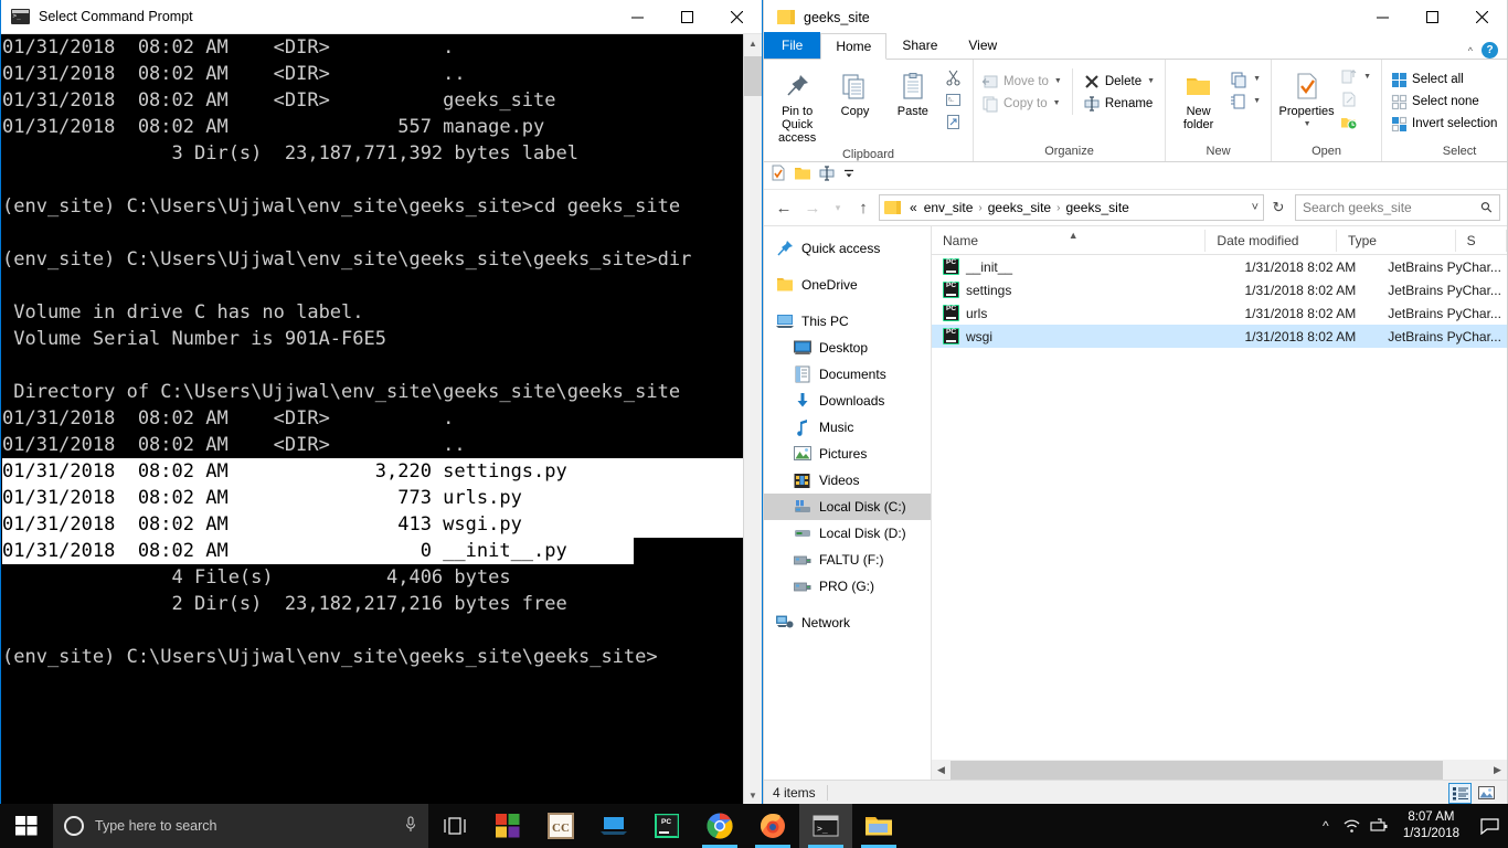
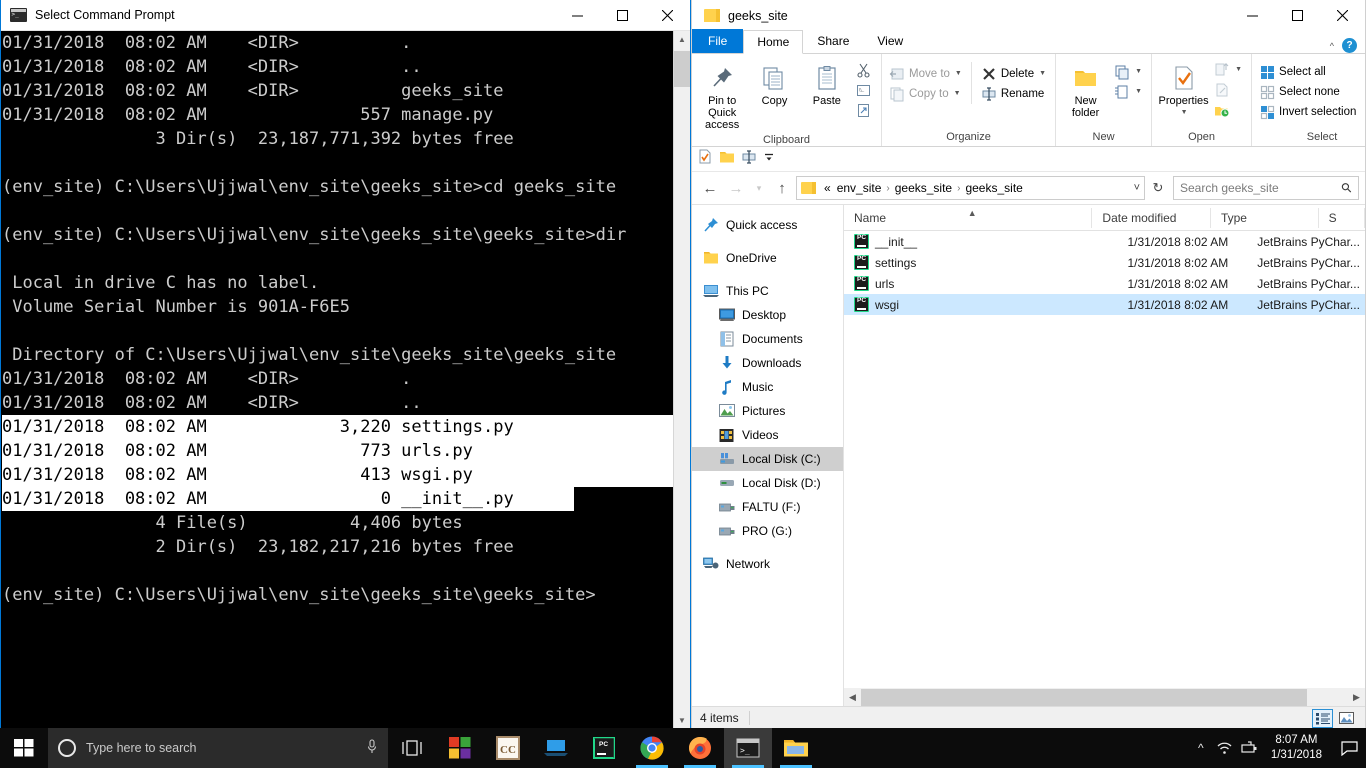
  Select Command Prompt
  01/31/2018 08:02 AM <DIR> .
  01/31/2018 08:02 AM <DIR> ..
  01/31/2018 08:02 AM <DIR> geeks_site
  01/31/2018 08:02 AM 557 manage.py
- 3 Dir(s) 23,187,771,392 bytes label
+ 3 Dir(s) 23,187,771,392 bytes free
  (env_site) C:\Users\Ujjwal\env_site\geeks_site>cd geeks_site
  (env_site) C:\Users\Ujjwal\env_site\geeks_site\geeks_site>dir
- Volume in drive C has no label.
+ Local in drive C has no label.
  Volume Serial Number is 901A-F6E5
  Directory of C:\Users\Ujjwal\env_site\geeks_site\geeks_site
  01/31/2018 08:02 AM <DIR> .
  01/31/2018 08:02 AM <DIR> ..
  01/31/2018 08:02 AM 3,220 settings.py
  01/31/2018 08:02 AM 773 urls.py
  01/31/2018 08:02 AM 413 wsgi.py
  01/31/2018 08:02 AM 0 __init__.py
  4 File(s) 4,406 bytes
  2 Dir(s) 23,182,217,216 bytes free
  (env_site) C:\Users\Ujjwal\env_site\geeks_site\geeks_site>
  ▲
  ▼
  geeks_site
  File
  Home
  Share
  View
  ^
  ?
  Pin to Quick
  access
  Copy
  Paste
  Clipboard
  Move to
  Copy to
  Delete
  Rename
  Organize
  New
  folder
  New
  Properties
  Open
  Select all
  Select none
  Invert selection
  Select
  ←
  →
  ▾
  ↑
  «
  env_site
  ›
  geeks_site
  ›
  geeks_site
  ˅
  ↻
  Search geeks_site
  Quick access
  OneDrive
  This PC
  Desktop
  Documents
  Downloads
  Music
  Pictures
  Videos
  Local Disk (C:)
  Local Disk (D:)
  FALTU (F:)
  PRO (G:)
  Network
  ▲
  Name
  Date modified
  Type
  S
  __init__
  1/31/2018 8:02 AM
  JetBrains PyChar...
  settings
  1/31/2018 8:02 AM
  JetBrains PyChar...
  urls
  1/31/2018 8:02 AM
  JetBrains PyChar...
  wsgi
  1/31/2018 8:02 AM
  JetBrains PyChar...
  ◀
  ▶
  4 items
  Type here to search
  CC
  >_
  ^
  8:07 AM
  1/31/2018
